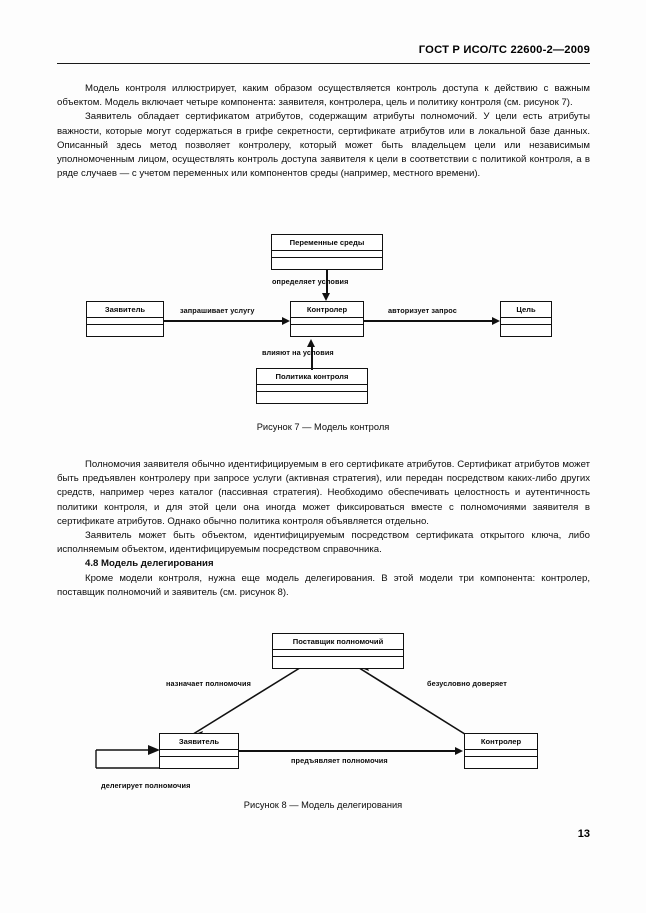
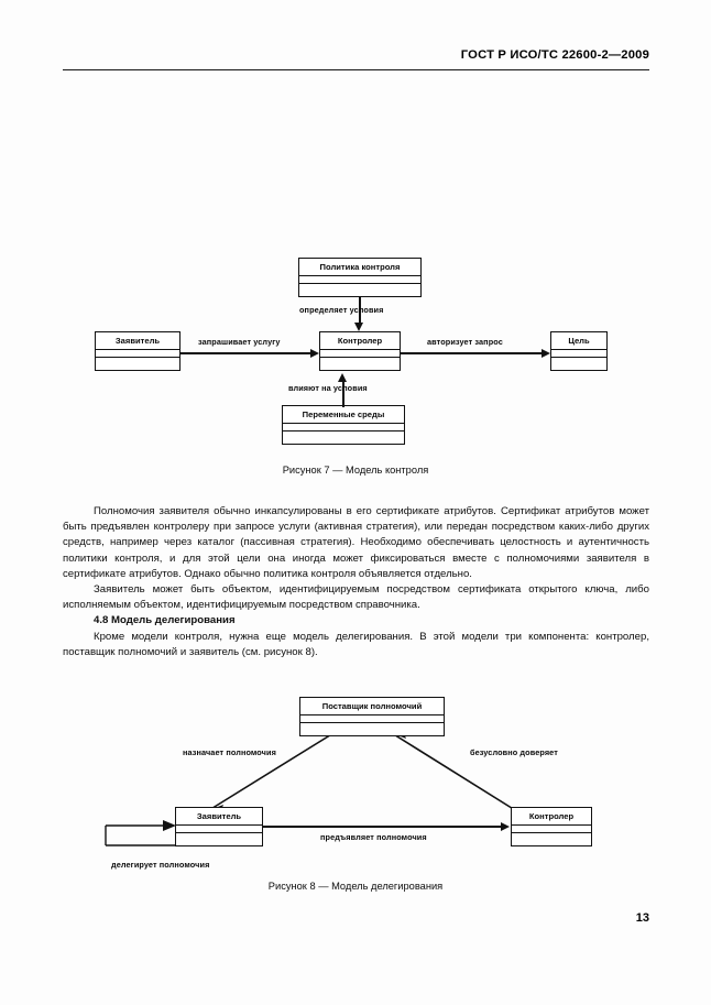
  ГОСТ Р ИСО/ТС 22600-2—2009
- Модель контроля иллюстрирует, каким образом осуществляется контроль доступа к действию с важным объектом. Модель включает четыре компонента: заявителя, контролера, цель и политику контроля (см. рисунок 7).
- Заявитель обладает сертификатом атрибутов, содержащим атрибуты полномочий. У цели есть атрибуты важности, которые могут содержаться в грифе секретности, сертификате атрибутов или в локальной базе данных. Описанный здесь метод позволяет контролеру, который может быть владельцем цели или независимым уполномоченным лицом, осуществлять контроль доступа заявителя к цели в соответствии с политикой контроля, а в ряде случаев — с учетом переменных или компонентов среды (например, местного времени).
- Переменные среды
+ Политика контроля
  Заявитель
  Контролер
  Цель
- Политика контроля
+ Переменные среды
  определяет условия
  запрашивает услугу
  авторизует запрос
  влияют на условия
  Рисунок 7 — Модель контроля
- Полномочия заявителя обычно идентифицируемым в его сертификате атрибутов. Сертификат атрибутов может быть предъявлен контролеру при запросе услуги (активная стратегия), или передан посредством каких-либо других средств, например через каталог (пассивная стратегия). Необходимо обеспечивать целостность и аутентичность политики контроля, и для этой цели она иногда может фиксироваться вместе с полномочиями заявителя в сертификате атрибутов. Однако обычно политика контроля объявляется отдельно.
+ Полномочия заявителя обычно инкапсулированы в его сертификате атрибутов. Сертификат атрибутов может быть предъявлен контролеру при запросе услуги (активная стратегия), или передан посредством каких-либо других средств, например через каталог (пассивная стратегия). Необходимо обеспечивать целостность и аутентичность политики контроля, и для этой цели она иногда может фиксироваться вместе с полномочиями заявителя в сертификате атрибутов. Однако обычно политика контроля объявляется отдельно.
  Заявитель может быть объектом, идентифицируемым посредством сертификата открытого ключа, либо исполняемым объектом, идентифицируемым посредством справочника.
  4.8 Модель делегирования
  Кроме модели контроля, нужна еще модель делегирования. В этой модели три компонента: контролер, поставщик полномочий и заявитель (см. рисунок 8).
  Поставщик полномочий
  Заявитель
  Контролер
  назначает полномочия
  безусловно доверяет
  предъявляет полномочия
  делегирует полномочия
  Рисунок 8 — Модель делегирования
  13
